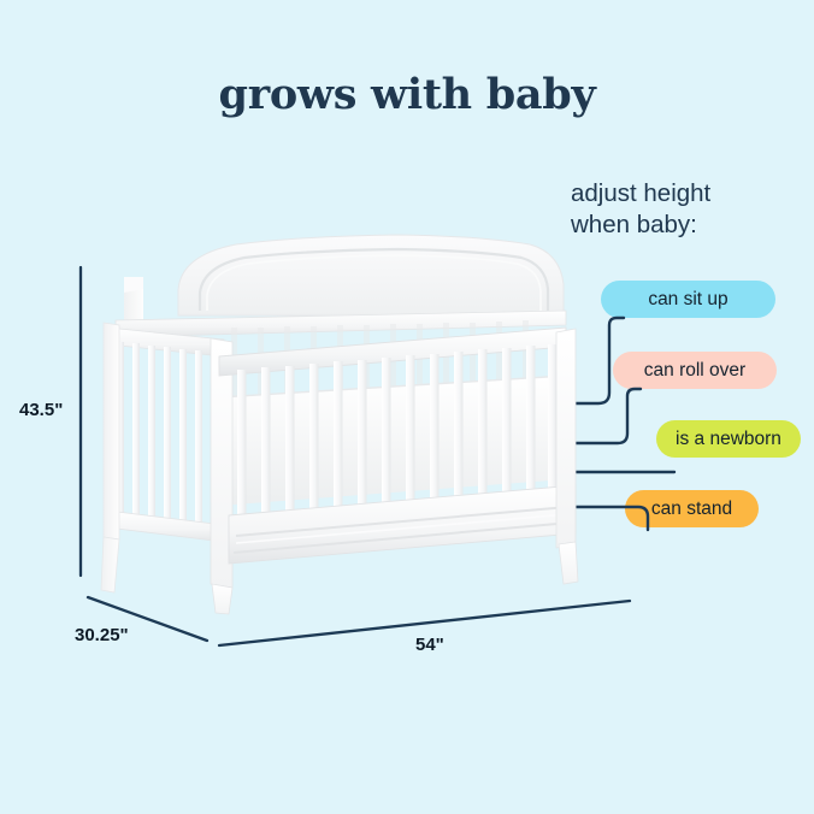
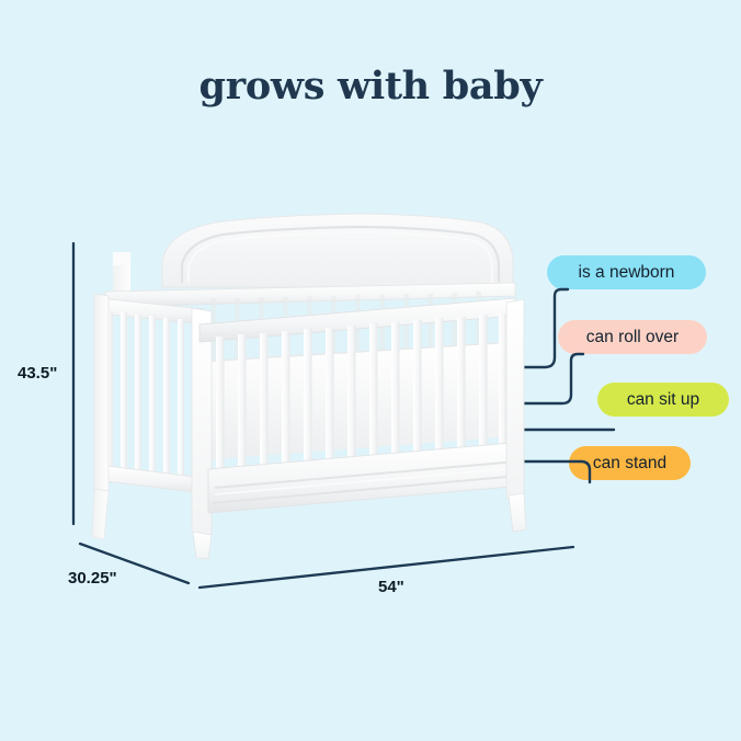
  grows with baby
  43.5"
  30.25"
  54"
- adjust height
- when baby:
- can sit up
+ is a newborn
  can roll over
- is a newborn
+ can sit up
  can stand
